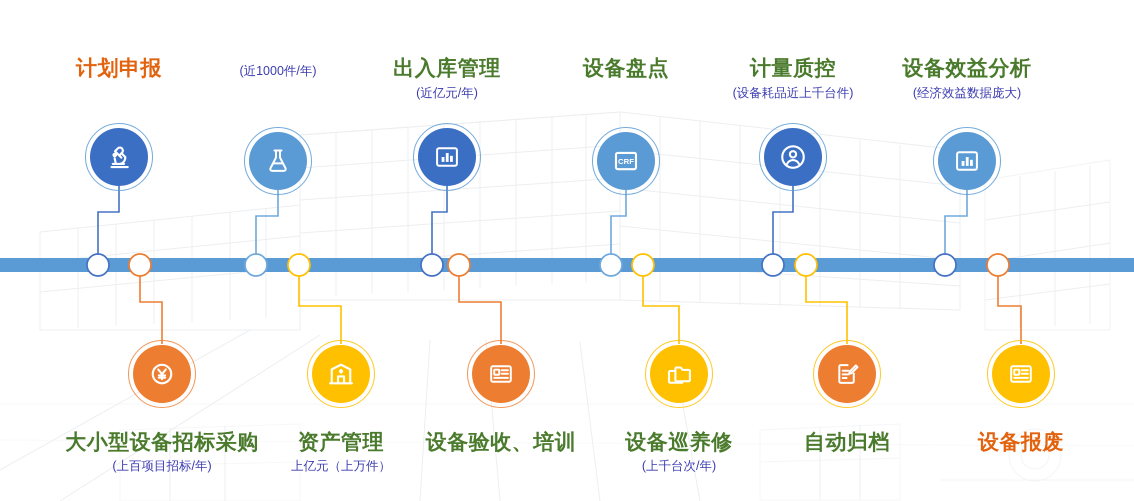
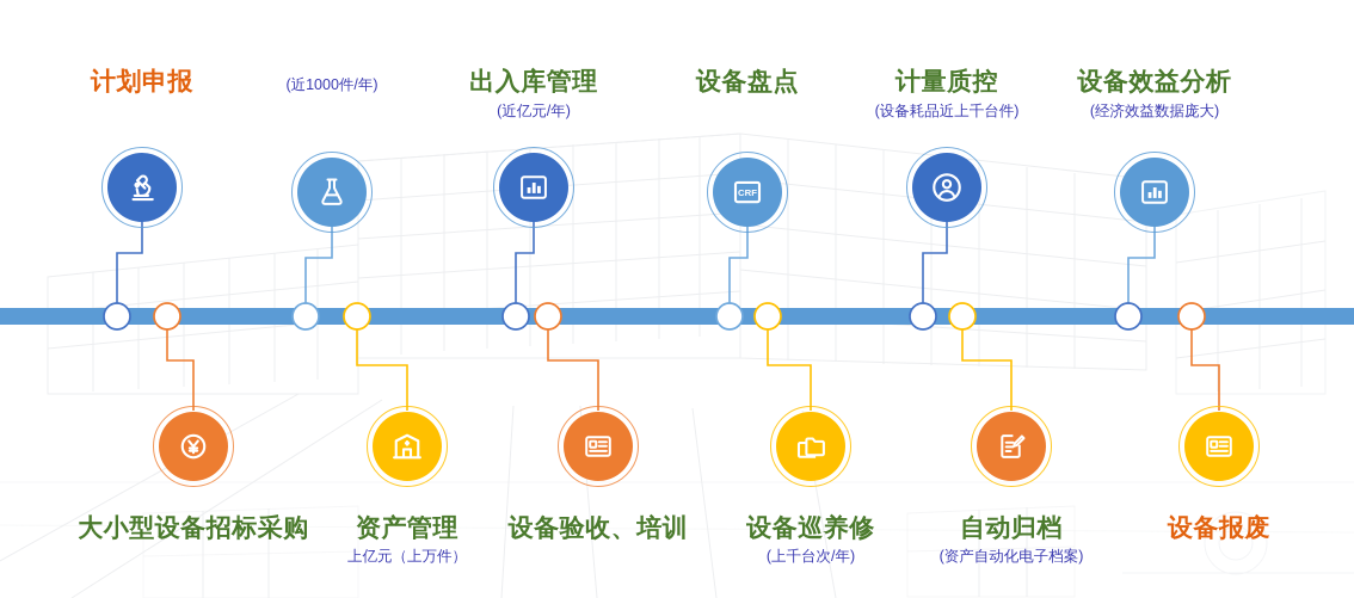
  计划申报
  (近1000件/年)
  出入库管理
  (近亿元/年)
  设备盘点
  CRF
  计量质控
  (设备耗品近上千台件)
  设备效益分析
  (经济效益数据庞大)
  大小型设备招标采购
- (上百项目招标/年)
  资产管理
  上亿元（上万件）
  设备验收、培训
  设备巡养修
  (上千台次/年)
  自动归档
+ (资产自动化电子档案)
  设备报废
